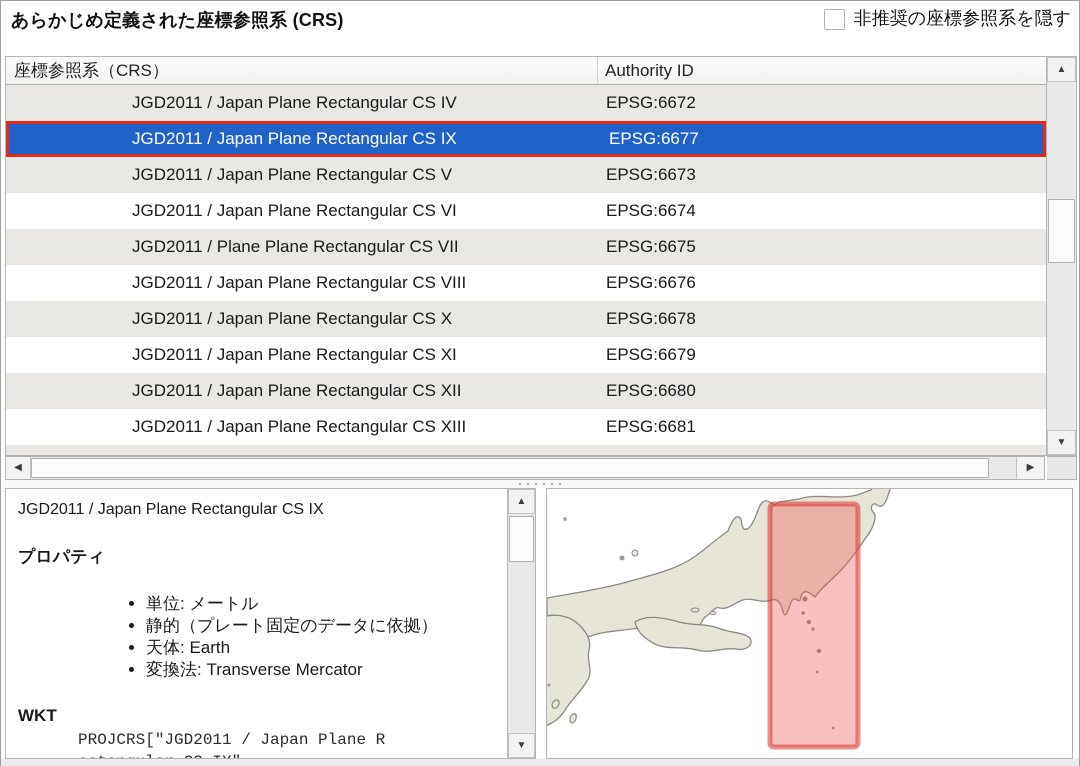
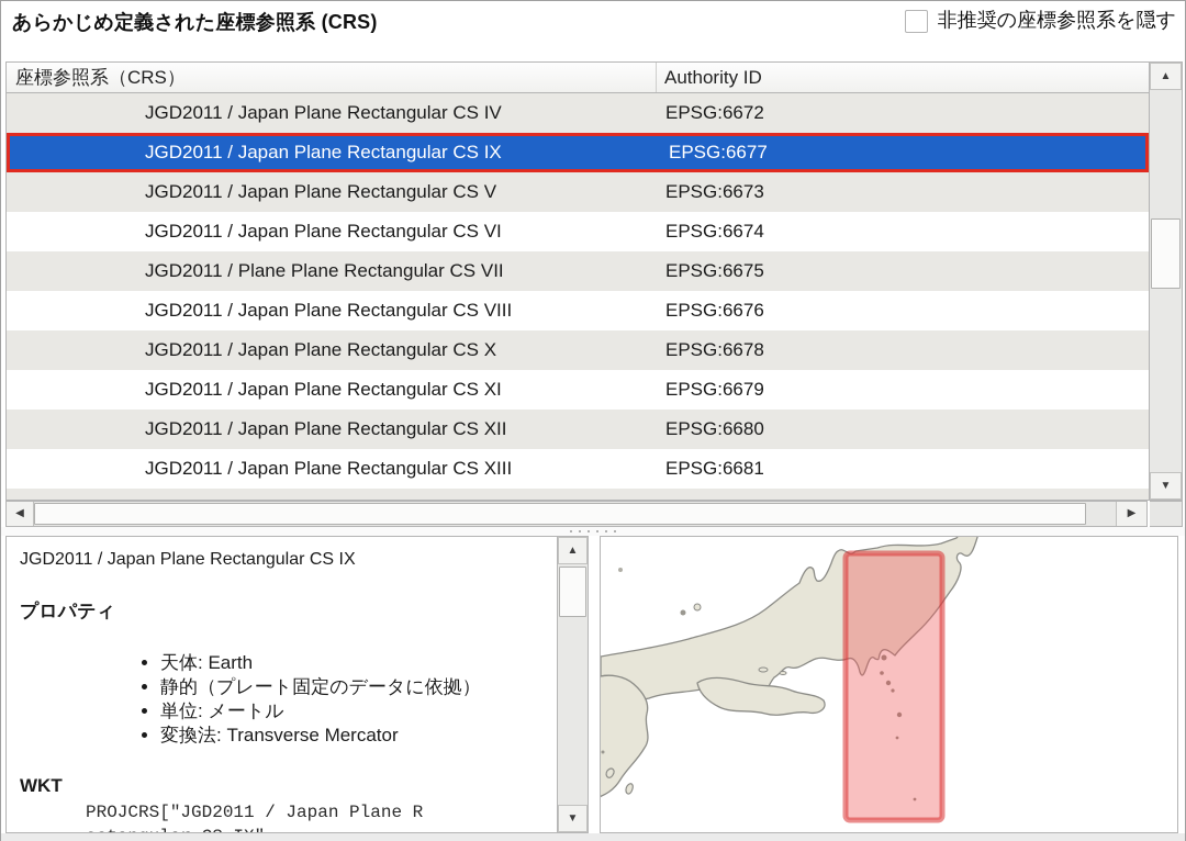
  あらかじめ定義された座標参照系 (CRS)
  非推奨の座標参照系を隠す
  座標参照系（CRS）
  Authority ID
  JGD2011 / Japan Plane Rectangular CS IV
  EPSG:6672
  JGD2011 / Japan Plane Rectangular CS IX
  EPSG:6677
  JGD2011 / Japan Plane Rectangular CS V
  EPSG:6673
  JGD2011 / Japan Plane Rectangular CS VI
  EPSG:6674
  JGD2011 / Plane Plane Rectangular CS VII
  EPSG:6675
  JGD2011 / Japan Plane Rectangular CS VIII
  EPSG:6676
  JGD2011 / Japan Plane Rectangular CS X
  EPSG:6678
  JGD2011 / Japan Plane Rectangular CS XI
  EPSG:6679
  JGD2011 / Japan Plane Rectangular CS XII
  EPSG:6680
  JGD2011 / Japan Plane Rectangular CS XIII
  EPSG:6681
  ▲
  ▼
  ◀
  ▶
  JGD2011 / Japan Plane Rectangular CS IX
  プロパティ
- 単位: メートル
+ 天体: Earth
  静的（プレート固定のデータに依拠）
- 天体: Earth
+ 単位: メートル
  変換法: Transverse Mercator
  WKT
  PROJCRS["JGD2011 / Japan Plane R
  ▲
  ▼
